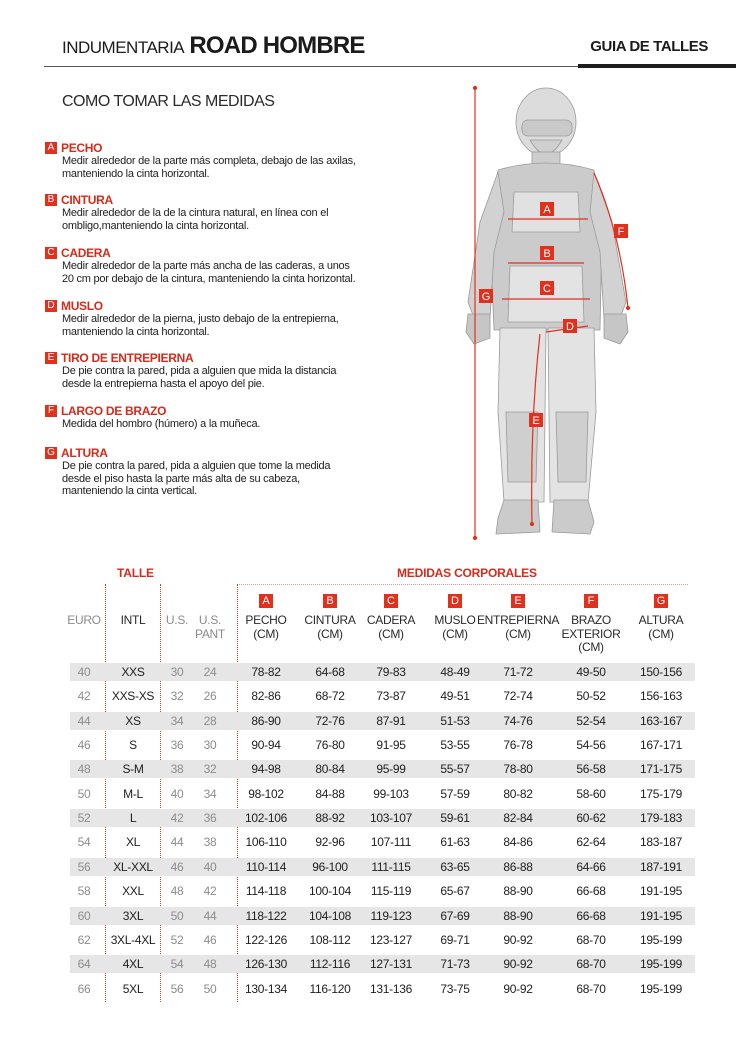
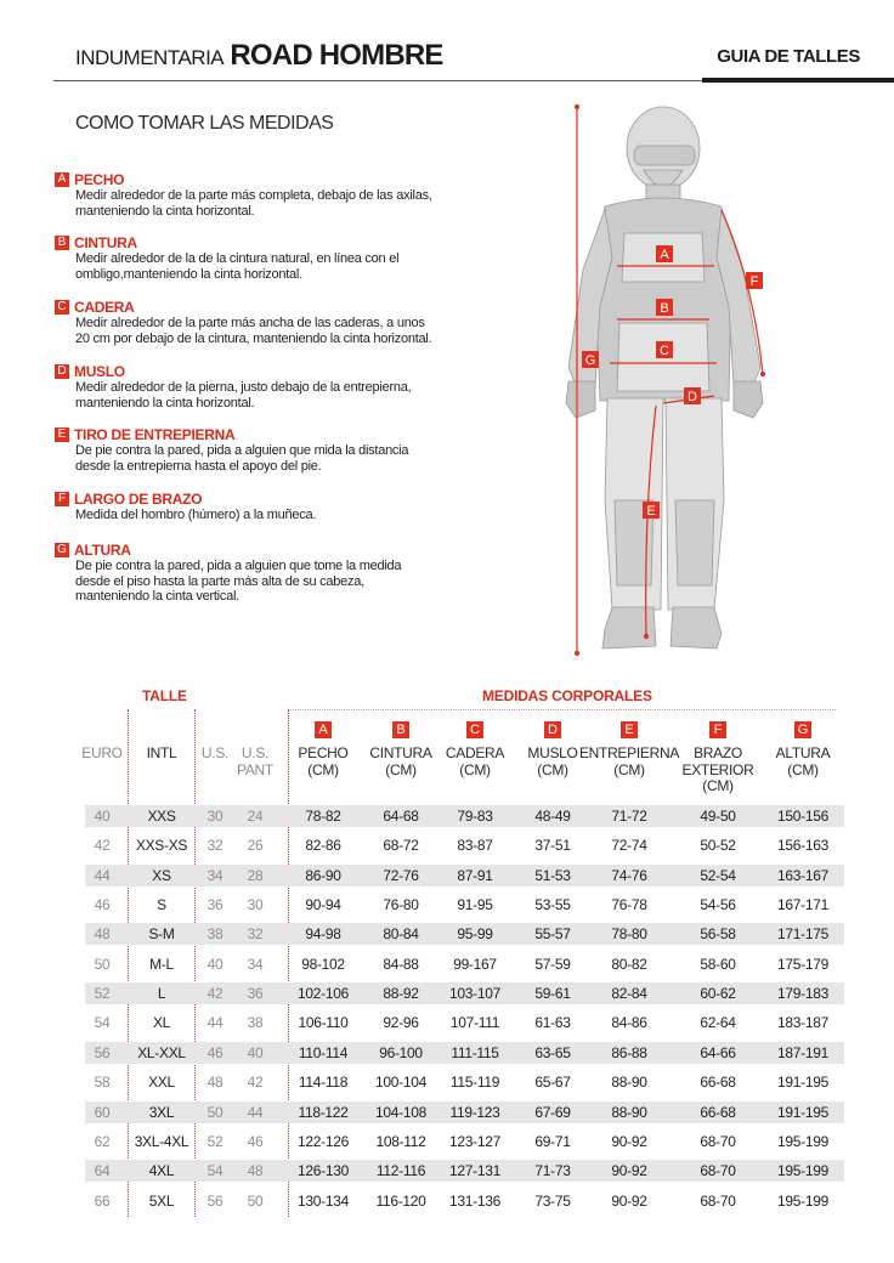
  INDUMENTARIA ROAD HOMBRE
  GUIA DE TALLES
  COMO TOMAR LAS MEDIDAS
  A
  PECHO
  Medir alrededor de la parte más completa, debajo de las axilas,
  manteniendo la cinta horizontal.
  B
  CINTURA
  Medir alrededor de la de la cintura natural, en línea con el
  ombligo,manteniendo la cinta horizontal.
  C
  CADERA
  Medir alrededor de la parte más ancha de las caderas, a unos
  20 cm por debajo de la cintura, manteniendo la cinta horizontal.
  D
  MUSLO
  Medir alrededor de la pierna, justo debajo de la entrepierna,
  manteniendo la cinta horizontal.
  E
  TIRO DE ENTREPIERNA
  De pie contra la pared, pida a alguien que mida la distancia
  desde la entrepierna hasta el apoyo del pie.
  F
  LARGO DE BRAZO
  Medida del hombro (húmero) a la muñeca.
  G
  ALTURA
  De pie contra la pared, pida a alguien que tome la medida
  desde el piso hasta la parte más alta de su cabeza,
  manteniendo la cinta vertical.
  A
  B
  C
  D
  E
  F
  G
  TALLE
  MEDIDAS CORPORALES
  EURO
  INTL
  U.S.
  U.S.
  PANT
  A
  PECHO
  (CM)
  B
  CINTURA
  (CM)
  C
  CADERA
  (CM)
  D
  MUSLO
  (CM)
  E
  ENTREPIERNA
  (CM)
  F
  BRAZO
  EXTERIOR
  (CM)
  G
  ALTURA
  (CM)
  40
  XXS
  30
  24
  78-82
  64-68
  79-83
  48-49
  71-72
  49-50
  150-156
  42
  XXS-XS
  32
  26
  82-86
  68-72
- 73-87
+ 83-87
- 49-51
+ 37-51
  72-74
  50-52
  156-163
  44
  XS
  34
  28
  86-90
  72-76
  87-91
  51-53
  74-76
  52-54
  163-167
  46
  S
  36
  30
  90-94
  76-80
  91-95
  53-55
  76-78
  54-56
  167-171
  48
  S-M
  38
  32
  94-98
  80-84
  95-99
  55-57
  78-80
  56-58
  171-175
  50
  M-L
  40
  34
  98-102
  84-88
- 99-103
+ 99-167
  57-59
  80-82
  58-60
  175-179
  52
  L
  42
  36
  102-106
  88-92
  103-107
  59-61
  82-84
  60-62
  179-183
  54
  XL
  44
  38
  106-110
  92-96
  107-111
  61-63
  84-86
  62-64
  183-187
  56
  XL-XXL
  46
  40
  110-114
  96-100
  111-115
  63-65
  86-88
  64-66
  187-191
  58
  XXL
  48
  42
  114-118
  100-104
  115-119
  65-67
  88-90
  66-68
  191-195
  60
  3XL
  50
  44
  118-122
  104-108
  119-123
  67-69
  88-90
  66-68
  191-195
  62
  3XL-4XL
  52
  46
  122-126
  108-112
  123-127
  69-71
  90-92
  68-70
  195-199
  64
  4XL
  54
  48
  126-130
  112-116
  127-131
  71-73
  90-92
  68-70
  195-199
  66
  5XL
  56
  50
  130-134
  116-120
  131-136
  73-75
  90-92
  68-70
  195-199
